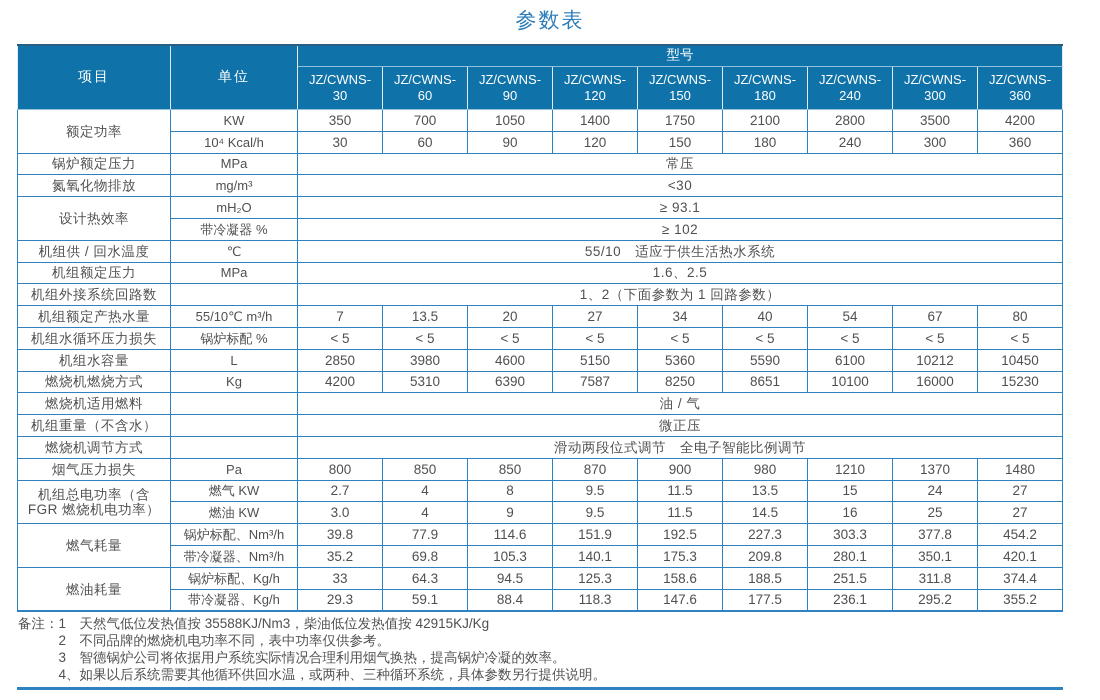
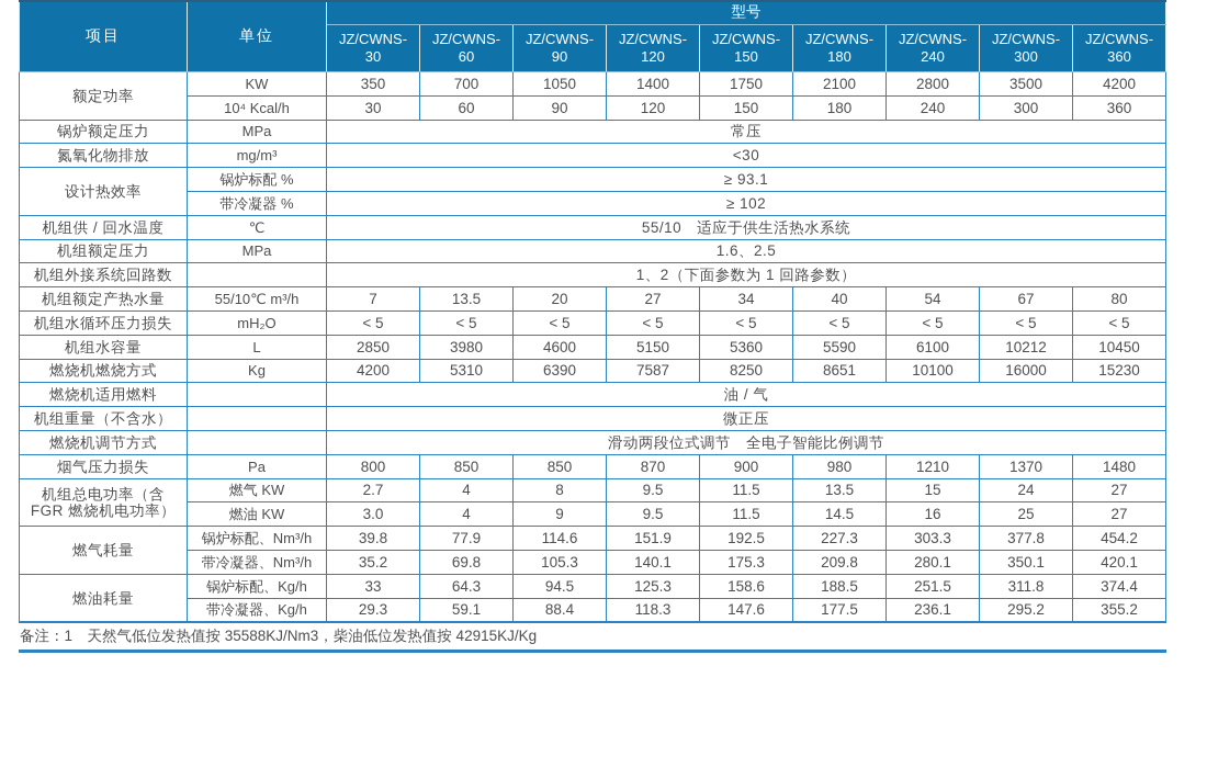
- 参数表
  项目	单位	型号
  JZ/CWNS- 30	JZ/CWNS- 60	JZ/CWNS- 90	JZ/CWNS- 120	JZ/CWNS- 150	JZ/CWNS- 180	JZ/CWNS- 240	JZ/CWNS- 300	JZ/CWNS- 360
  额定功率	KW	350	700	1050	1400	1750	2100	2800	3500	4200
  10⁴ Kcal/h	30	60	90	120	150	180	240	300	360
  锅炉额定压力	MPa	常压
  氮氧化物排放	mg/m³	<30
- 设计热效率	mH₂O	≥ 93.1
+ 设计热效率	锅炉标配 %	≥ 93.1
  带冷凝器 %	≥ 102
  机组供 / 回水温度	℃	55/10 适应于供生活热水系统
  机组额定压力	MPa	1.6、2.5
  机组外接系统回路数		1、2（下面参数为 1 回路参数）
  机组额定产热水量	55/10℃ m³/h	7	13.5	20	27	34	40	54	67	80
- 机组水循环压力损失	锅炉标配 %	< 5	< 5	< 5	< 5	< 5	< 5	< 5	< 5	< 5
+ 机组水循环压力损失	mH₂O	< 5	< 5	< 5	< 5	< 5	< 5	< 5	< 5	< 5
  机组水容量	L	2850	3980	4600	5150	5360	5590	6100	10212	10450
  燃烧机燃烧方式	Kg	4200	5310	6390	7587	8250	8651	10100	16000	15230
  燃烧机适用燃料		油 / 气
  机组重量（不含水）		微正压
  燃烧机调节方式		滑动两段位式调节 全电子智能比例调节
  烟气压力损失	Pa	800	850	850	870	900	980	1210	1370	1480
  机组总电功率（含 FGR 燃烧机电功率）	燃气 KW	2.7	4	8	9.5	11.5	13.5	15	24	27
  燃油 KW	3.0	4	9	9.5	11.5	14.5	16	25	27
  燃气耗量	锅炉标配、Nm³/h	39.8	77.9	114.6	151.9	192.5	227.3	303.3	377.8	454.2
  带冷凝器、Nm³/h	35.2	69.8	105.3	140.1	175.3	209.8	280.1	350.1	420.1
  燃油耗量	锅炉标配、Kg/h	33	64.3	94.5	125.3	158.6	188.5	251.5	311.8	374.4
  带冷凝器、Kg/h	29.3	59.1	88.4	118.3	147.6	177.5	236.1	295.2	355.2
  备注：
  1 天然气低位发热值按 35588KJ/Nm3，柴油低位发热值按 42915KJ/Kg
- 2 不同品牌的燃烧机电功率不同，表中功率仅供参考。
- 3 智德锅炉公司将依据用户系统实际情况合理利用烟气换热，提高锅炉冷凝的效率。
- 4、如果以后系统需要其他循环供回水温，或两种、三种循环系统，具体参数另行提供说明。
